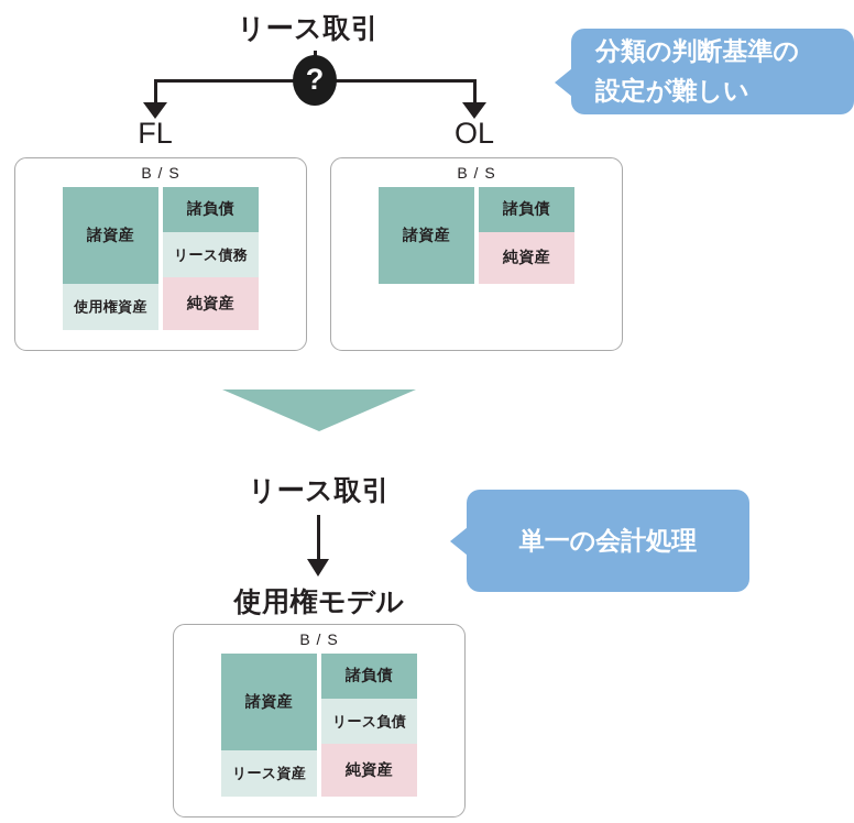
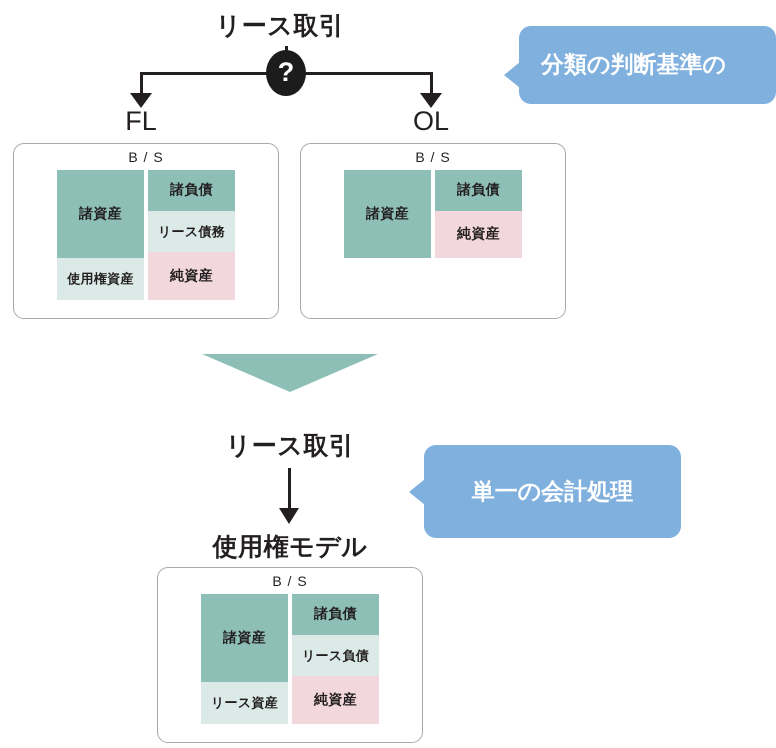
  リース取引
  ?
  FL
  OL
  分類の判断基準の
- 設定が難しい
  B / S
  諸資産
  使用権資産
  諸負債
  リース債務
  純資産
  B / S
  諸資産
  諸負債
  純資産
  リース取引
  使用権モデル
  単一の会計処理
  B / S
  諸資産
  リース資産
  諸負債
  リース負債
  純資産
